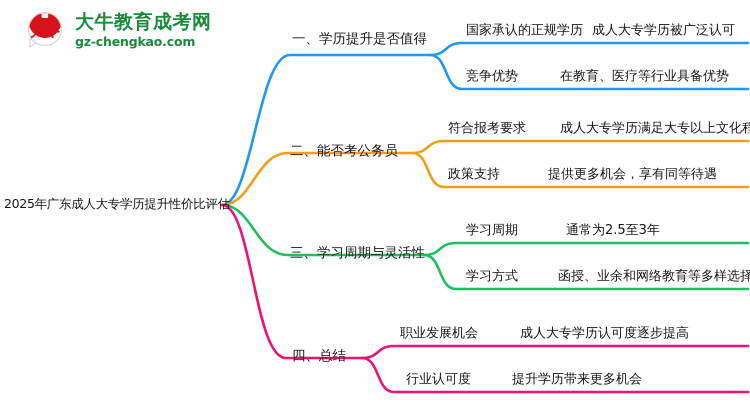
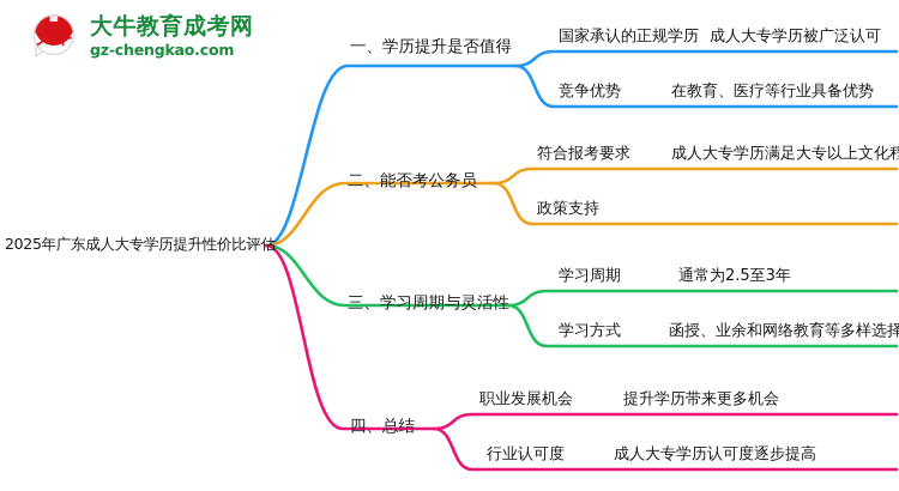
  大牛
  大牛教育成考网
  gz-chengkao.com
  2025年广东成人大专学历提升性价比评估
  一、学历提升是否值得
  国家承认的正规学历
  成人大专学历被广泛认可
  竞争优势
  在教育、医疗等行业具备优势
  二、能否考公务员
  符合报考要求
  成人大专学历满足大专以上文化程
  政策支持
- 提供更多机会，享有同等待遇
  三、学习周期与灵活性
  学习周期
  通常为2.5至3年
  学习方式
  函授、业余和网络教育等多样选择
  四、总结
  职业发展机会
- 成人大专学历认可度逐步提高
+ 提升学历带来更多机会
  行业认可度
- 提升学历带来更多机会
+ 成人大专学历认可度逐步提高
